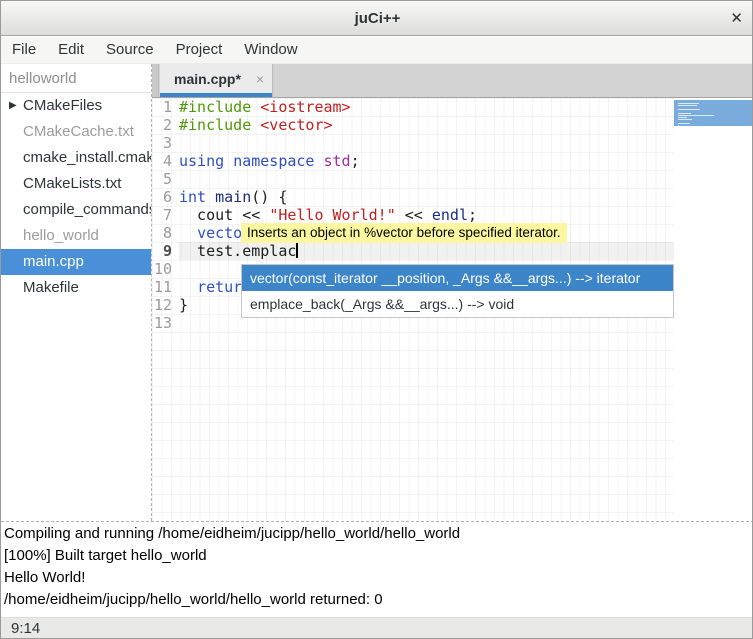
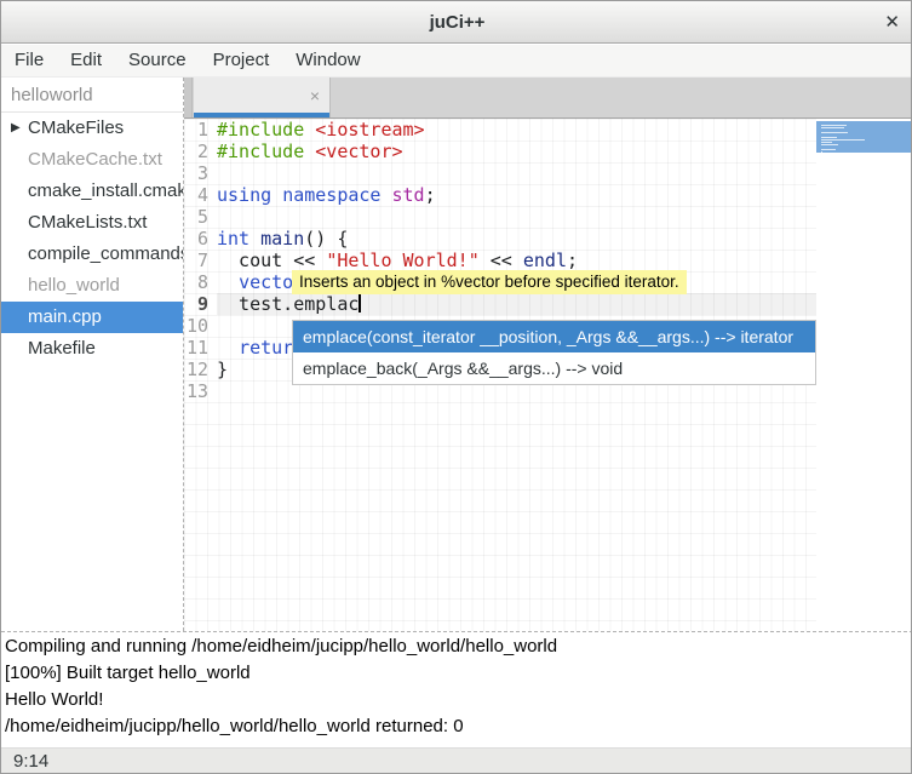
  juCi++
  ✕
  File Edit Source Project Window
  helloworld
  ▶
  CMakeFiles
  CMakeCache.txt
  cmake_install.cmak
  CMakeLists.txt
  compile_command
  hello_world
  main.cpp
  Makefile
- main.cpp*
  ×
  1
  #include <iostream>
  2
  #include <vector>
  3
  4
  using namespace std;
  5
  6
  int main() {
  7
  cout << "Hello World!" << endl;
  8
  vecto
  9
  test.emplac
  10
  11
  12
  }
  13
  Inserts an object in %vector before specified iterator.
- vector(const_iterator __position, _Args &&__args...) --> iterator
+ emplace(const_iterator __position, _Args &&__args...) --> iterator
  emplace_back(_Args &&__args...) --> void
  Compiling and running /home/eidheim/jucipp/hello_world/hello_world
  [100%] Built target hello_world
  Hello World!
  /home/eidheim/jucipp/hello_world/hello_world returned: 0
  9:14
